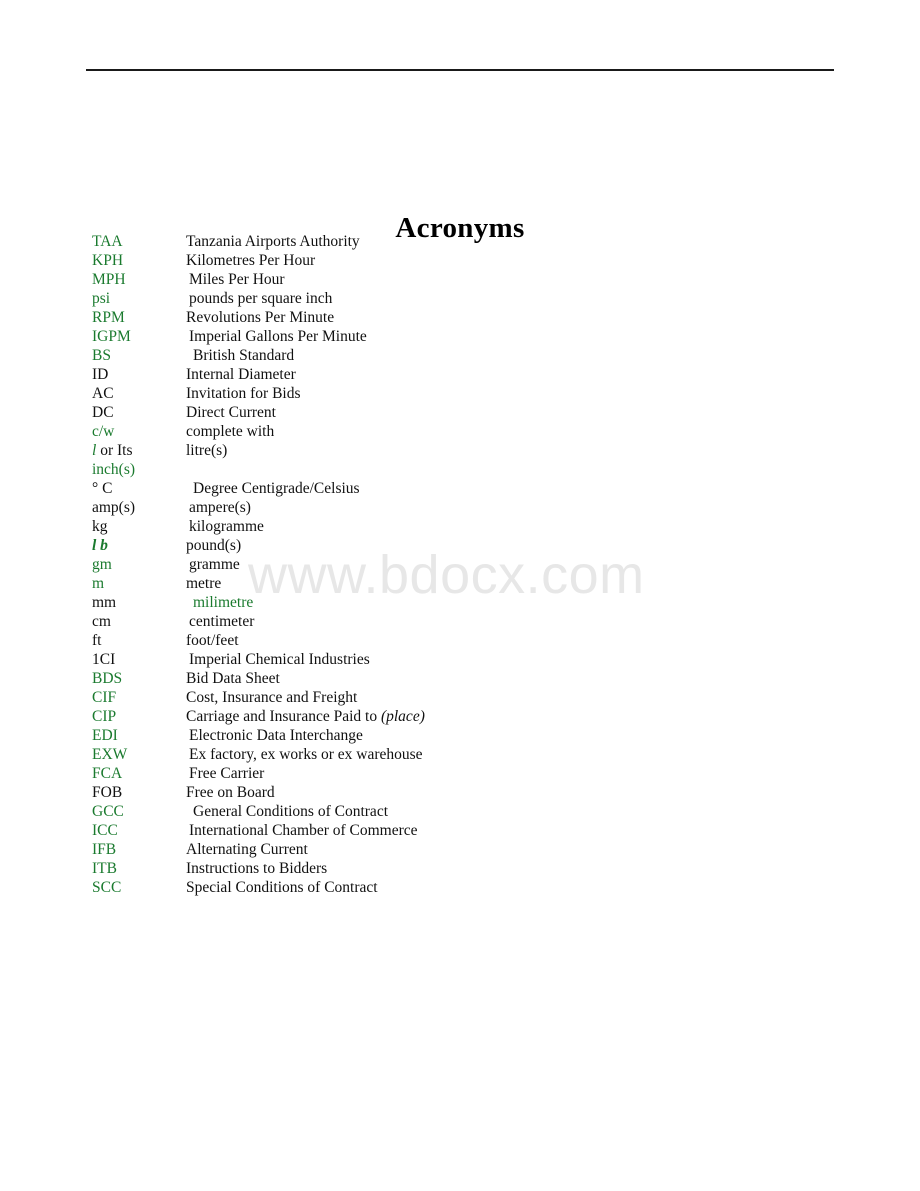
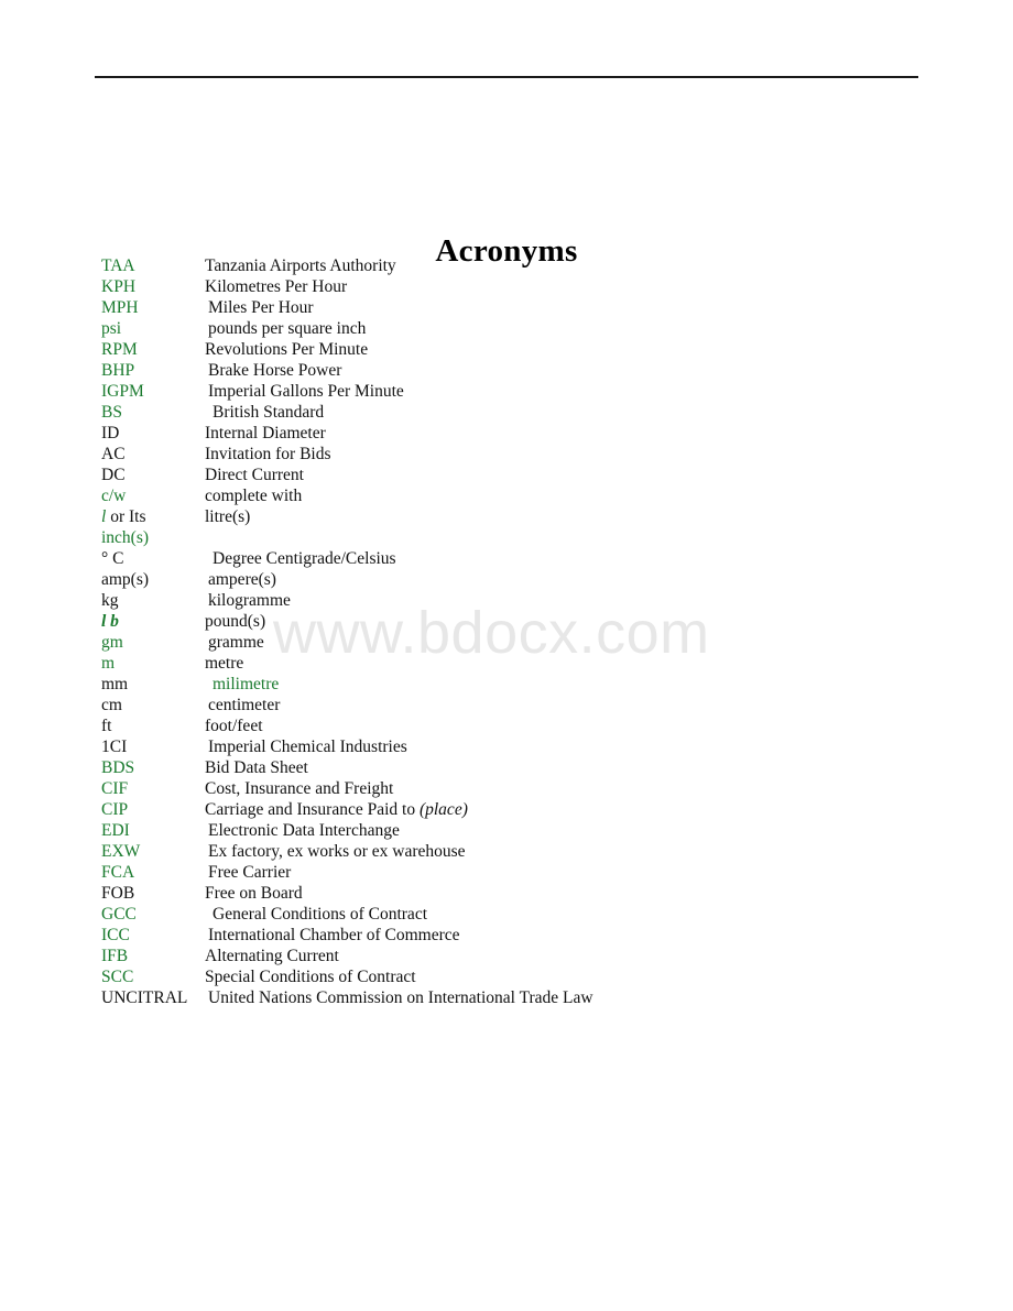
  www.bdocx.com
  Acronyms
  TAA Tanzania Airports Authority
  KPH Kilometres Per Hour
  MPH Miles Per Hour
  psi pounds per square inch
  RPM Revolutions Per Minute
+ BHP Brake Horse Power
  IGPM Imperial Gallons Per Minute
  BS British Standard
  ID Internal Diameter
  AC Invitation for Bids
  DC Direct Current
  c/w complete with
  l or Its litre(s)
  inch(s)
  ° C Degree Centigrade/Celsius
  amp(s) ampere(s)
  kg kilogramme
  l b pound(s)
  gm gramme
  m metre
  mm milimetre
  cm centimeter
  ft foot/feet
  1CI Imperial Chemical Industries
  BDS Bid Data Sheet
  CIF Cost, Insurance and Freight
  CIP Carriage and Insurance Paid to (place)
  EDI Electronic Data Interchange
  EXW Ex factory, ex works or ex warehouse
  FCA Free Carrier
  FOB Free on Board
  GCC General Conditions of Contract
  ICC International Chamber of Commerce
  IFB Alternating Current
- ITB Instructions to Bidders
  SCC Special Conditions of Contract
+ UNCITRAL United Nations Commission on International Trade Law
